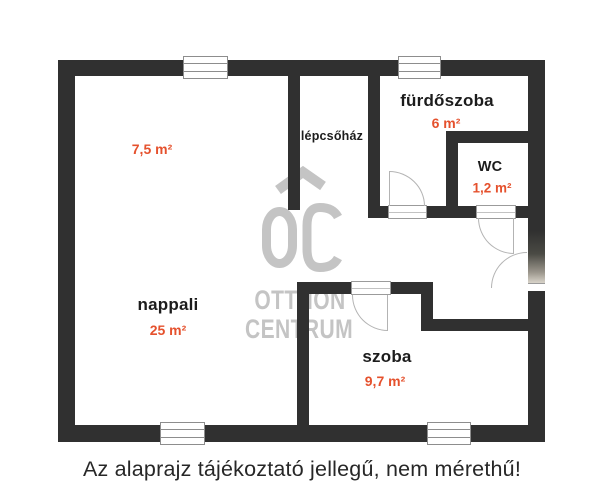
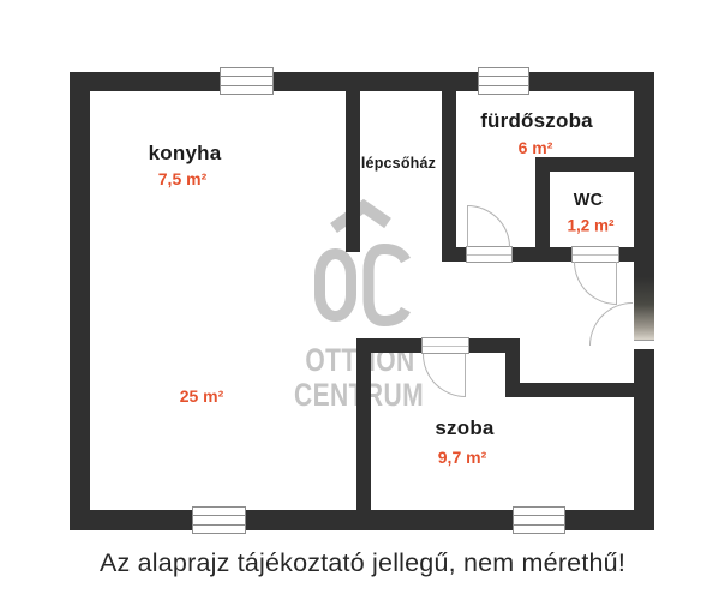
  OTTON
  CENRUM
+ konyha
  7,5 m²
  lépcsőház
  fürdőszoba
  6 m²
  WC
  1,2 m²
- nappali
  25 m²
  szoba
  9,7 m²
  Az alaprajz tájékoztató jellegű, nem mérethű!
